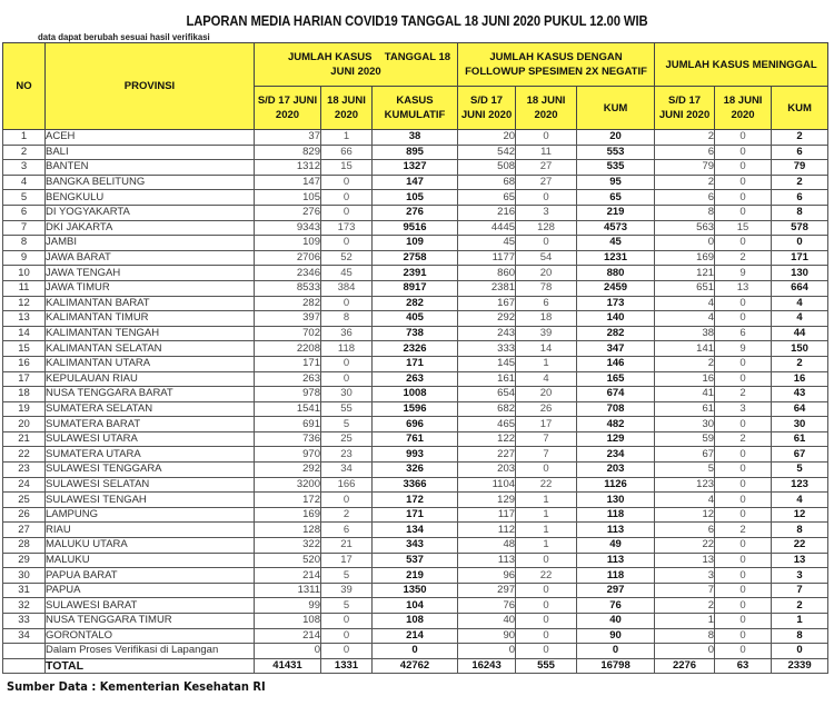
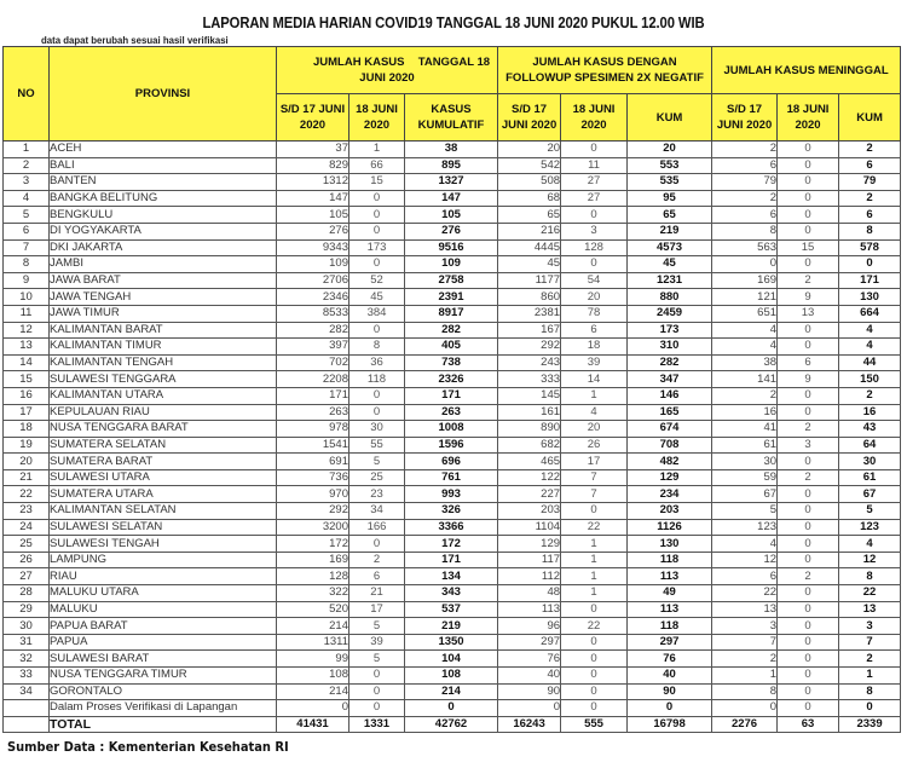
  LAPORAN MEDIA HARIAN COVID19 TANGGAL 18 JUNI 2020 PUKUL 12.00 WIB
  data dapat berubah sesuai hasil verifikasi
  NO	PROVINSI	JUMLAH KASUS TANGGAL 18 JUNI 2020	JUMLAH KASUS DENGAN FOLLOWUP SPESIMEN 2X NEGATIF	JUMLAH KASUS MENINGGAL
  S/D 17 JUNI 2020	18 JUNI 2020	KASUS KUMULATIF	S/D 17 JUNI 2020	18 JUNI 2020	KUM	S/D 17 JUNI 2020	18 JUNI 2020	KUM
  1	ACEH	37	1	38	20	0	20	2	0	2
  2	BALI	829	66	895	542	11	553	6	0	6
  3	BANTEN	1312	15	1327	508	27	535	79	0	79
  4	BANGKA BELITUNG	147	0	147	68	27	95	2	0	2
  5	BENGKULU	105	0	105	65	0	65	6	0	6
  6	DI YOGYAKARTA	276	0	276	216	3	219	8	0	8
  7	DKI JAKARTA	9343	173	9516	4445	128	4573	563	15	578
  8	JAMBI	109	0	109	45	0	45	0	0	0
  9	JAWA BARAT	2706	52	2758	1177	54	1231	169	2	171
  10	JAWA TENGAH	2346	45	2391	860	20	880	121	9	130
  11	JAWA TIMUR	8533	384	8917	2381	78	2459	651	13	664
  12	KALIMANTAN BARAT	282	0	282	167	6	173	4	0	4
- 13	KALIMANTAN TIMUR	397	8	405	292	18	140	4	0	4
+ 13	KALIMANTAN TIMUR	397	8	405	292	18	310	4	0	4
  14	KALIMANTAN TENGAH	702	36	738	243	39	282	38	6	44
- 15	KALIMANTAN SELATAN	2208	118	2326	333	14	347	141	9	150
+ 15	SULAWESI TENGGARA	2208	118	2326	333	14	347	141	9	150
  16	KALIMANTAN UTARA	171	0	171	145	1	146	2	0	2
  17	KEPULAUAN RIAU	263	0	263	161	4	165	16	0	16
- 18	NUSA TENGGARA BARAT	978	30	1008	654	20	674	41	2	43
+ 18	NUSA TENGGARA BARAT	978	30	1008	890	20	674	41	2	43
  19	SUMATERA SELATAN	1541	55	1596	682	26	708	61	3	64
  20	SUMATERA BARAT	691	5	696	465	17	482	30	0	30
  21	SULAWESI UTARA	736	25	761	122	7	129	59	2	61
  22	SUMATERA UTARA	970	23	993	227	7	234	67	0	67
- 23	SULAWESI TENGGARA	292	34	326	203	0	203	5	0	5
+ 23	KALIMANTAN SELATAN	292	34	326	203	0	203	5	0	5
  24	SULAWESI SELATAN	3200	166	3366	1104	22	1126	123	0	123
  25	SULAWESI TENGAH	172	0	172	129	1	130	4	0	4
  26	LAMPUNG	169	2	171	117	1	118	12	0	12
  27	RIAU	128	6	134	112	1	113	6	2	8
  28	MALUKU UTARA	322	21	343	48	1	49	22	0	22
  29	MALUKU	520	17	537	113	0	113	13	0	13
  30	PAPUA BARAT	214	5	219	96	22	118	3	0	3
  31	PAPUA	1311	39	1350	297	0	297	7	0	7
  32	SULAWESI BARAT	99	5	104	76	0	76	2	0	2
  33	NUSA TENGGARA TIMUR	108	0	108	40	0	40	1	0	1
  34	GORONTALO	214	0	214	90	0	90	8	0	8
  	Dalam Proses Verifikasi di Lapangan	0	0	0	0	0	0	0	0	0
  	TOTAL	41431	1331	42762	16243	555	16798	2276	63	2339
  Sumber Data : Kementerian Kesehatan RI
